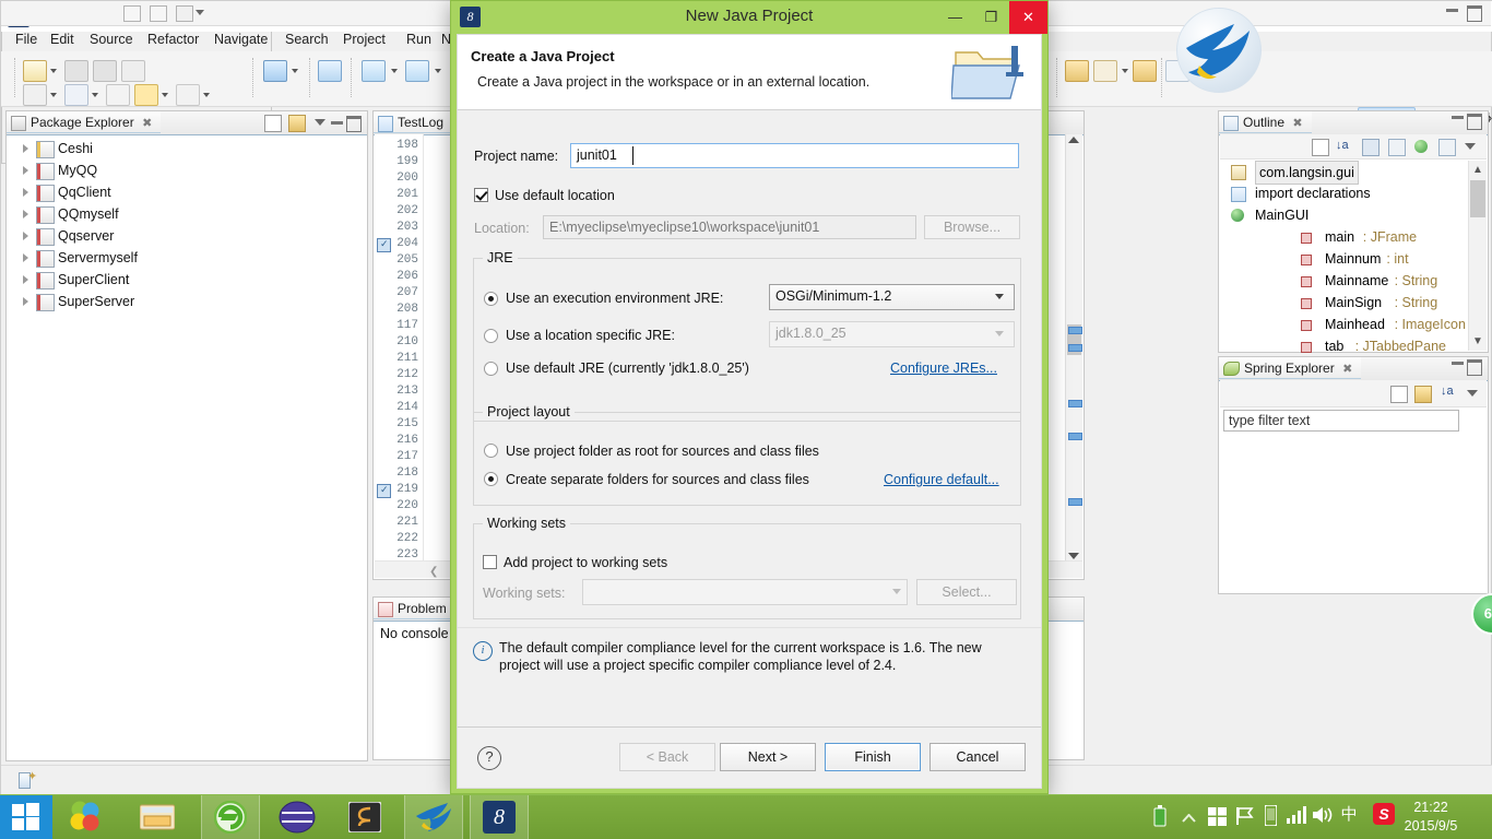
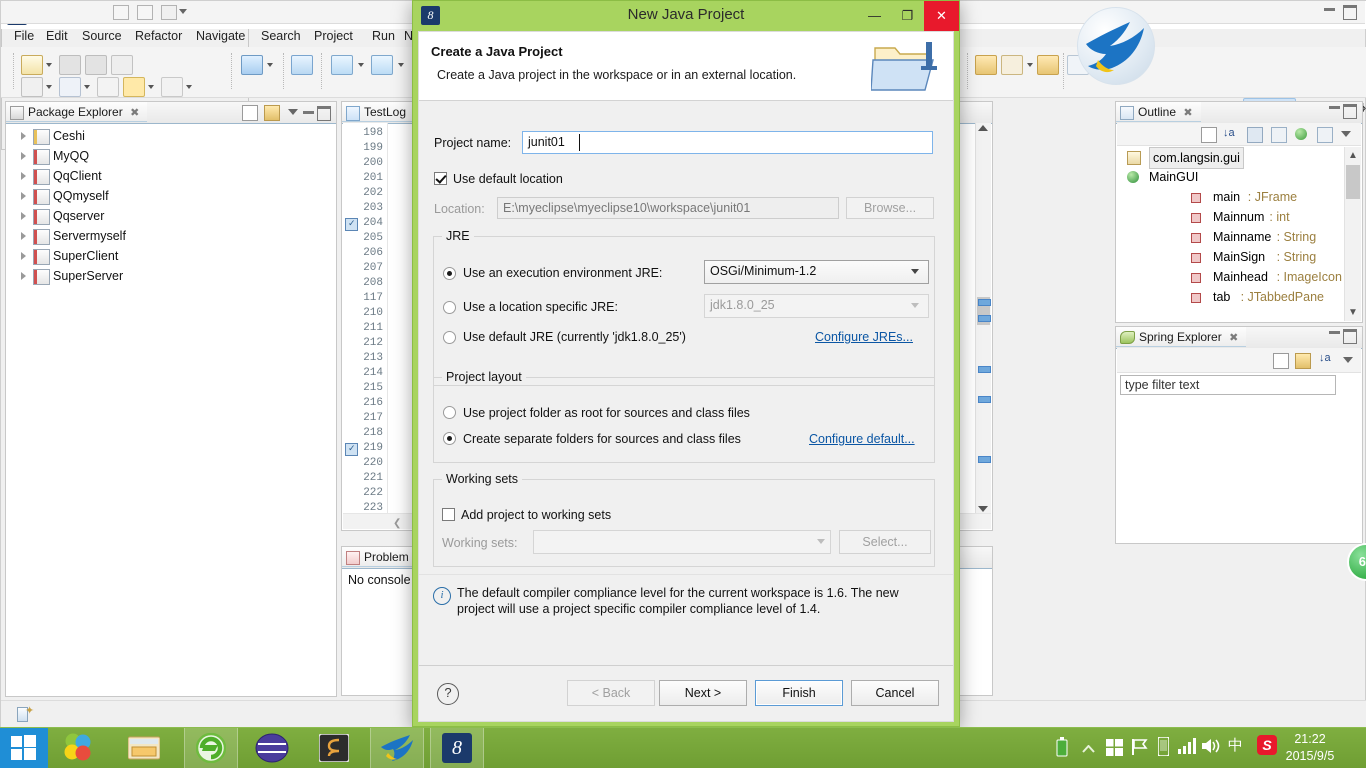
  File
  Edit
  Source
  Refactor
  Navigate
  Search
  Project
  Run
  N
  Package Explorer ✖
  Ceshi
  MyQQ
  QqClient
  QQmyself
  Qqserver
  Servermyself
  SuperClient
  SuperServer
  TestLog
  198
  199
  200
  201
  202
  203
  204
  ✓
  205
  206
  207
  208
  117
  210
  211
  212
  213
  214
  215
  216
  217
  218
  219
  ✓
  220
  221
  222
  223
  ❮
  Problem
  No console
  Outline ✖
  ↓a
  com.langsin.gui
- import declarations
  MainGUI
  main
  : JFrame
  Mainnum
  : int
  Mainname
  : String
  MainSign
  : String
  Mainhead
  : ImageIcon
  tab
  : JTabbedPane
  ▲
  ▼
  Spring Explorer ✖
  ↓a
  type filter text
  ✦
  8
  New Java Project
  —
  ❐
  ✕
  Create a Java Project
  Create a Java project in the workspace or in an external location.
  Project name:
  junit01
  Use default location
  Location:
  E:\myeclipse\myeclipse10\workspace\junit01
  Browse...
  JRE
  Use an execution environment JRE:
  OSGi/Minimum-1.2
  Use a location specific JRE:
  jdk1.8.0_25
  Use default JRE (currently 'jdk1.8.0_25')
  Configure JREs...
  Project layout
  Use project folder as root for sources and class files
  Create separate folders for sources and class files
  Configure default...
  Working sets
  Add project to working sets
  Working sets:
  Select...
  i
- The default compiler compliance level for the current workspace is 1.6. The new project will use a project specific compiler compliance level of 2.4.
+ The default compiler compliance level for the current workspace is 1.6. The new project will use a project specific compiler compliance level of 1.4.
  ?
  < Back
  Next >
  Finish
  Cancel
  8
  中
  S
  21:22
  2015/9/5
